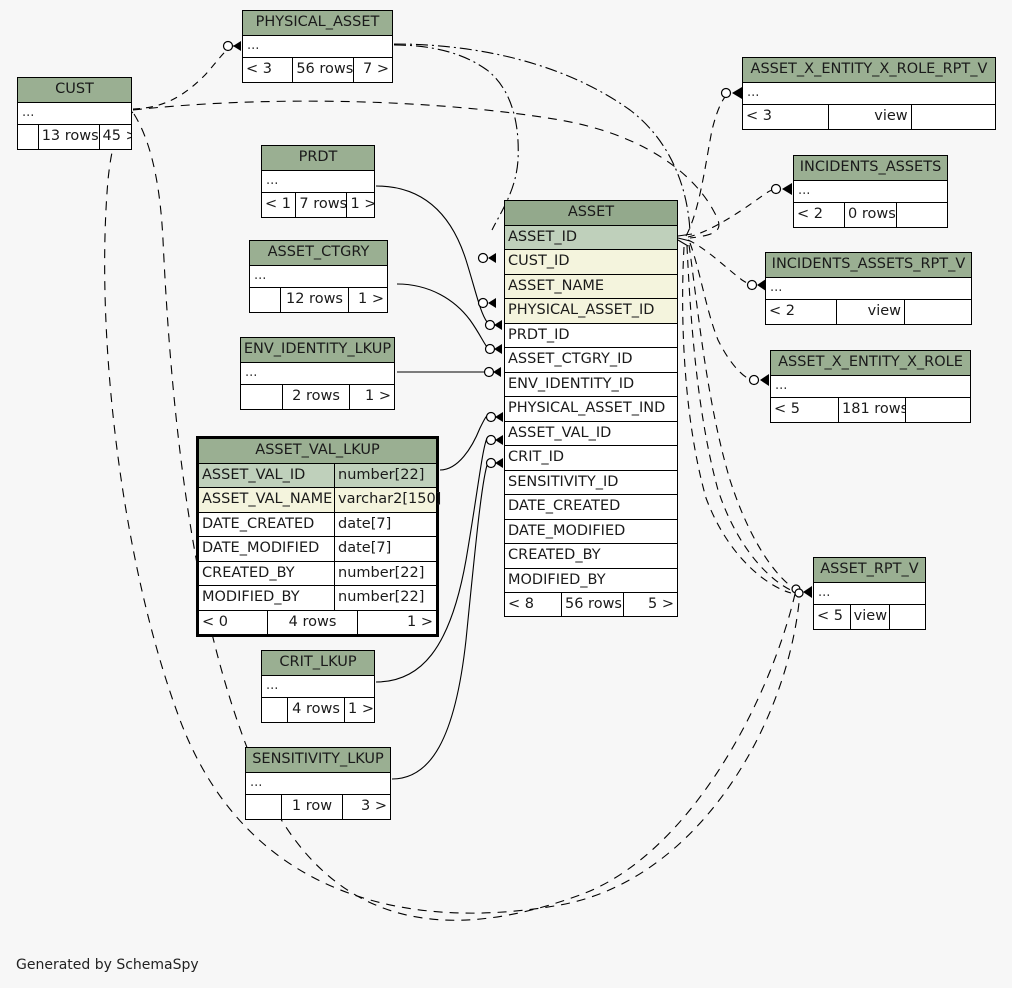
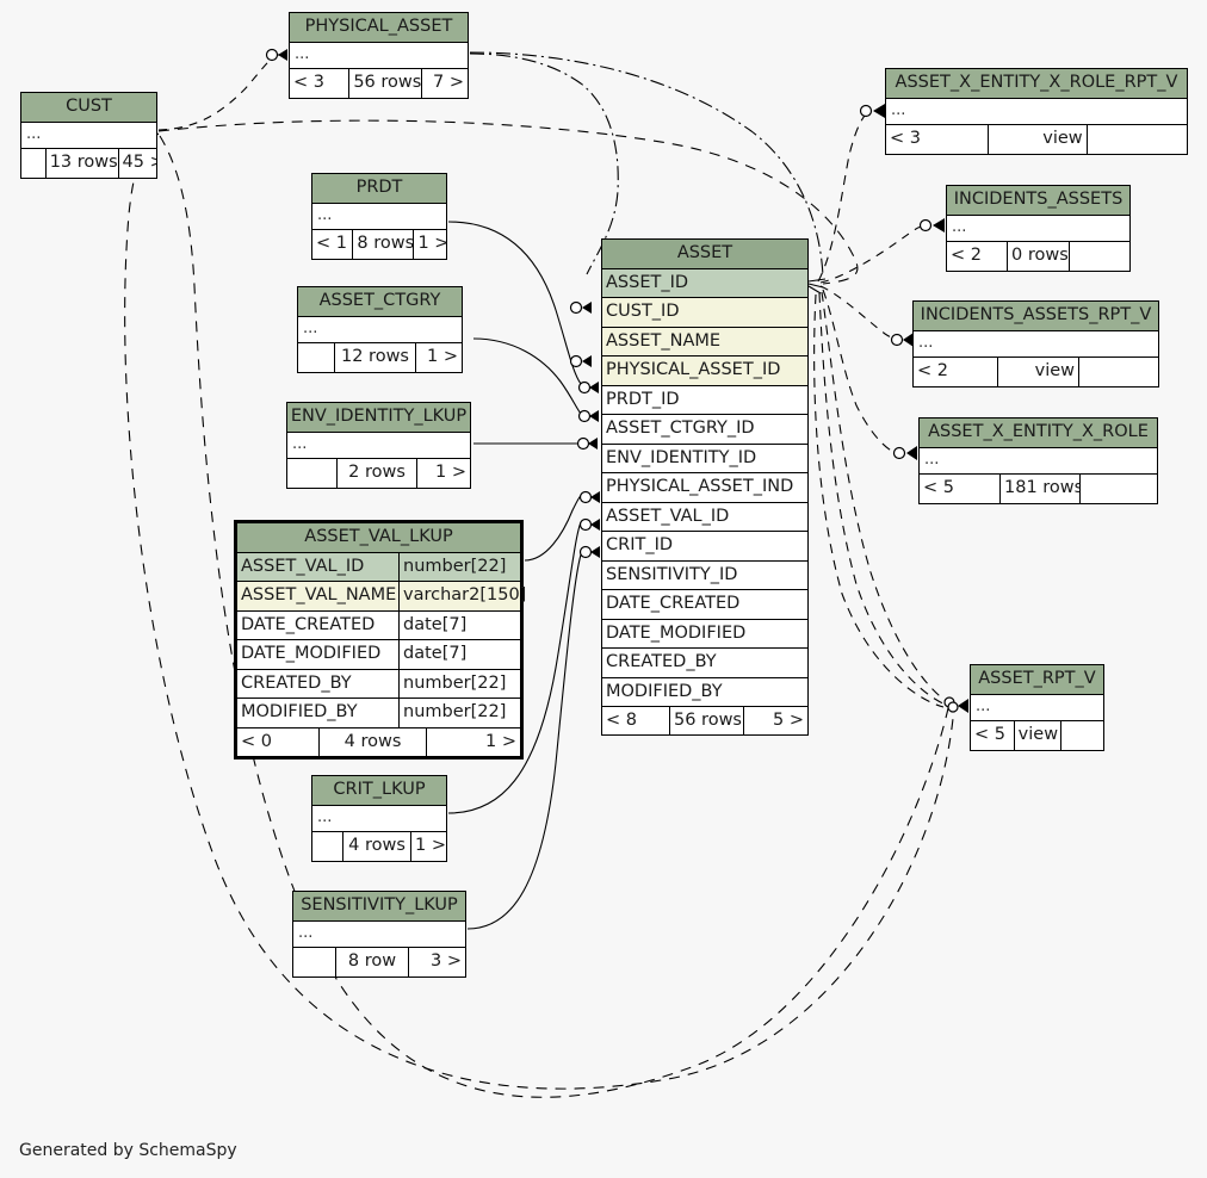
  CUST
  ...
  13 rows
  PHYSICAL_ASSET
  ...
  < 3
  56 rows
  7 >
  PRDT
  ...
  < 1
- 7 rows
+ 8 rows
  1 >
  ASSET_CTGRY
  ...
  12 rows
  1 >
  ENV_IDENTITY_LKUP
  ...
  2 rows
  1 >
  ASSET_VAL_LKUP
  ASSET_VAL_ID
  number[22]
  ASSET_VAL_NAME
  varchar2[150]
  DATE_CREATED
  date[7]
  DATE_MODIFIED
  date[7]
  CREATED_BY
  number[22]
  MODIFIED_BY
  number[22]
  < 0
  4 rows
  1 >
  CRIT_LKUP
  ...
  4 rows
  1 >
  SENSITIVITY_LKUP
  ...
- 1 row
+ 8 row
  3 >
  ASSET
  ASSET_ID
  CUST_ID
  ASSET_NAME
  PHYSICAL_ASSET_ID
  PRDT_ID
  ASSET_CTGRY_ID
  ENV_IDENTITY_ID
  PHYSICAL_ASSET_IND
  ASSET_VAL_ID
  CRIT_ID
  SENSITIVITY_ID
  DATE_CREATED
  DATE_MODIFIED
  CREATED_BY
  MODIFIED_BY
  < 8
  56 rows
  5 >
  ASSET_X_ENTITY_X_ROLE_RPT_V
  ...
  < 3
  view
  INCIDENTS_ASSETS
  ...
  < 2
  0 rows
  INCIDENTS_ASSETS_RPT_V
  ...
  < 2
  view
  ASSET_X_ENTITY_X_ROLE
  ...
  < 5
  181 rows
  ASSET_RPT_V
  ...
  < 5
  view
  Generated by SchemaSpy
